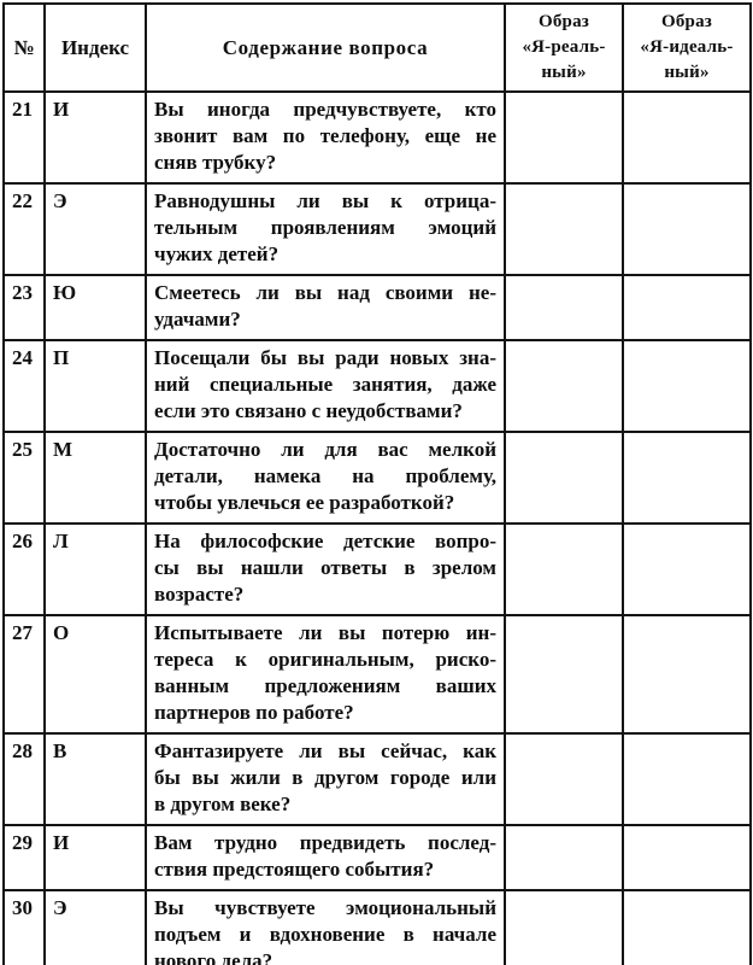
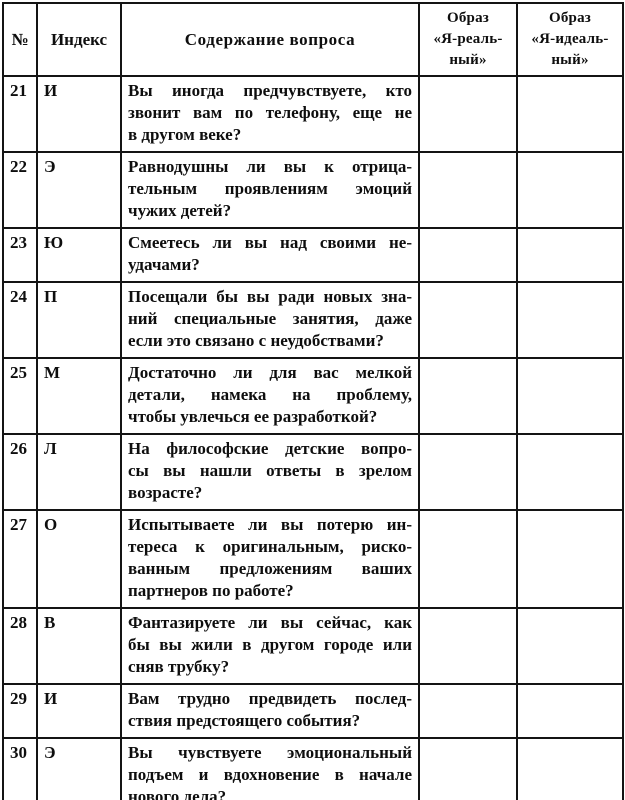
  №	Индекс	Содержание вопроса	Образ«Я-реаль-ный»	Образ«Я-идеаль-ный»
- 21	И	Вы иногда предчувствуете, ктозвонит вам по телефону, еще несняв трубку?
+ 21	И	Вы иногда предчувствуете, ктозвонит вам по телефону, еще нев другом веке?
  22	Э	Равнодушны ли вы к отрица-тельным проявлениям эмоцийчужих детей?
  23	Ю	Смеетесь ли вы над своими не-удачами?
  24	П	Посещали бы вы ради новых зна-ний специальные занятия, дажеесли это связано с неудобствами?
  25	М	Достаточно ли для вас мелкойдетали, намека на проблему,чтобы увлечься ее разработкой?
  26	Л	На философские детские вопро-сы вы нашли ответы в зреломвозрасте?
  27	О	Испытываете ли вы потерю ин-тереса к оригинальным, риско-ванным предложениям вашихпартнеров по работе?
- 28	В	Фантазируете ли вы сейчас, какбы вы жили в другом городе илив другом веке?
+ 28	В	Фантазируете ли вы сейчас, какбы вы жили в другом городе илисняв трубку?
  29	И	Вам трудно предвидеть послед-ствия предстоящего события?
  30	Э	Вы чувствуете эмоциональныйподъем и вдохновение в началенового дела?
